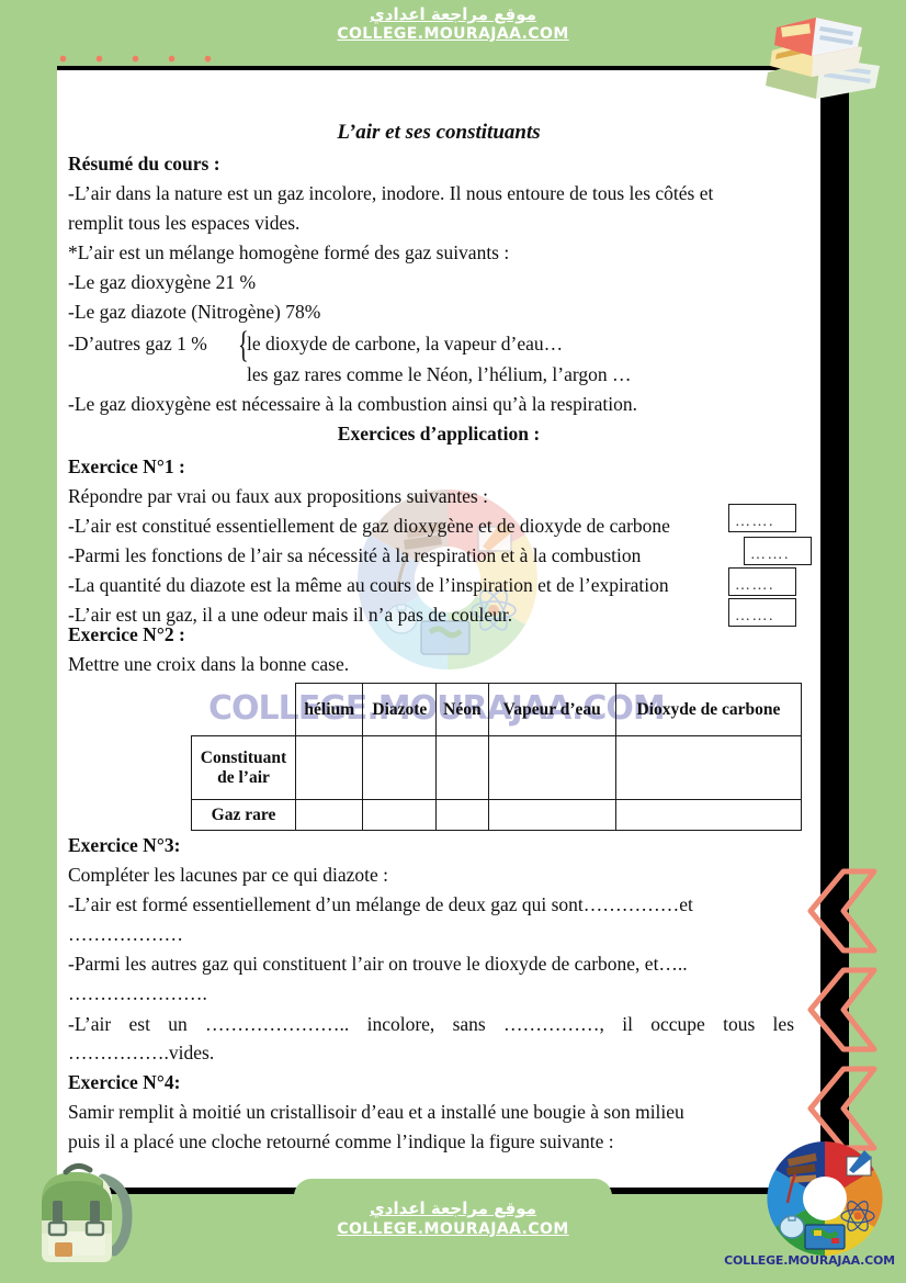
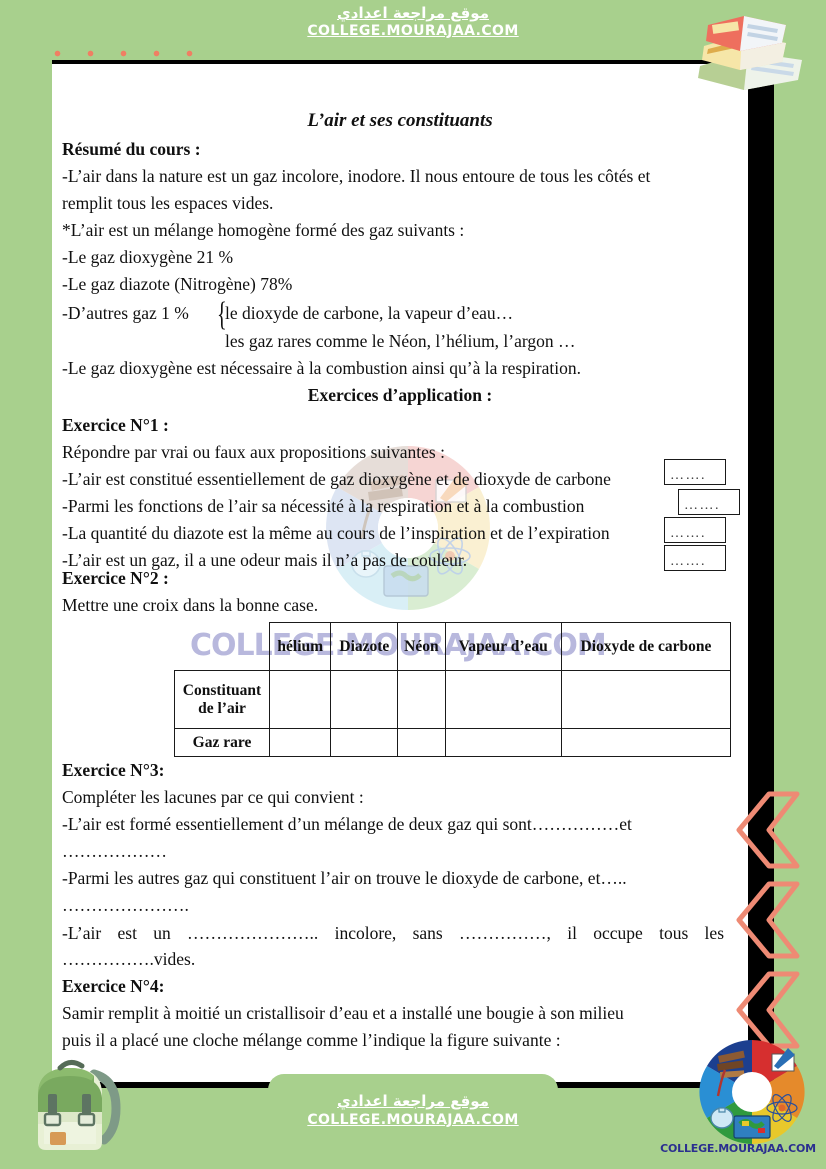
  موقع مراجعة اعدادي
  COLLEGE.MOURAJAA.COM
  COLLEGE.MOURAJAA.COM
  L’air et ses constituants
  Résumé du cours :
  -L’air dans la nature est un gaz incolore, inodore. Il nous entoure de tous les côtés et
  remplit tous les espaces vides.
  *L’air est un mélange homogène formé des gaz suivants :
  -Le gaz dioxygène 21 %
  -Le gaz diazote (Nitrogène) 78%
  -D’autres gaz 1 %
  {
  le dioxyde de carbone, la vapeur d’eau…
  les gaz rares comme le Néon, l’hélium, l’argon …
  -Le gaz dioxygène est nécessaire à la combustion ainsi qu’à la respiration.
  Exercices d’application :
  Exercice N°1 :
  Répondre par vrai ou faux aux propositions suivantes :
  -L’air est constitué essentiellement de gaz dioxygène et de dioxyde de carbone
  -Parmi les fonctions de l’air sa nécessité à la respiration et à la combustion
  -La quantité du diazote est la même au cours de l’inspiration et de l’expiration
  -L’air est un gaz, il a une odeur mais il n’a pas de couleur.
  …….
  …….
  …….
  …….
  Exercice N°2 :
  Mettre une croix dans la bonne case.
  	hélium	Diazote	Néon	Vapeur d’eau	Dioxyde de carbone
  Constituant de l’air
  Gaz rare
  Exercice N°3:
- Compléter les lacunes par ce qui diazote :
+ Compléter les lacunes par ce qui convient :
  -L’air est formé essentiellement d’un mélange de deux gaz qui sont……………et
  ………………
  -Parmi les autres gaz qui constituent l’air on trouve le dioxyde de carbone, et…..
  ………………….
  -L’air est un ………………….. incolore, sans ……………, il occupe tous les
  …………….vides.
  Exercice N°4:
  Samir remplit à moitié un cristallisoir d’eau et a installé une bougie à son milieu
- puis il a placé une cloche retourné comme l’indique la figure suivante :
+ puis il a placé une cloche mélange comme l’indique la figure suivante :
  موقع مراجعة اعدادي
  COLLEGE.MOURAJAA.COM
  COLLEGE.MOURAJAA.COM
